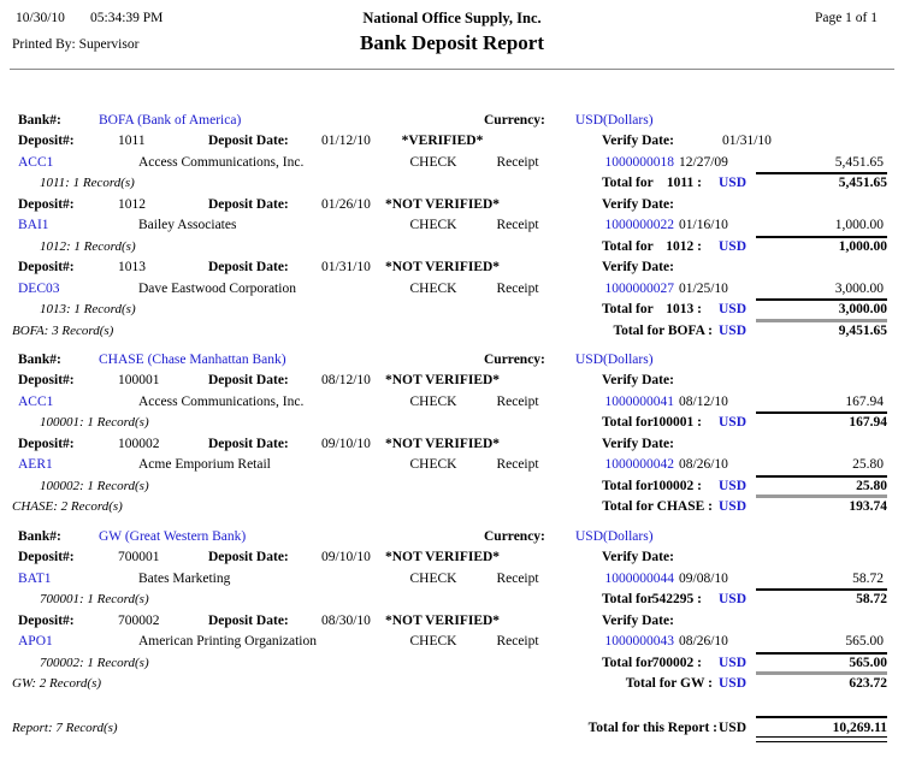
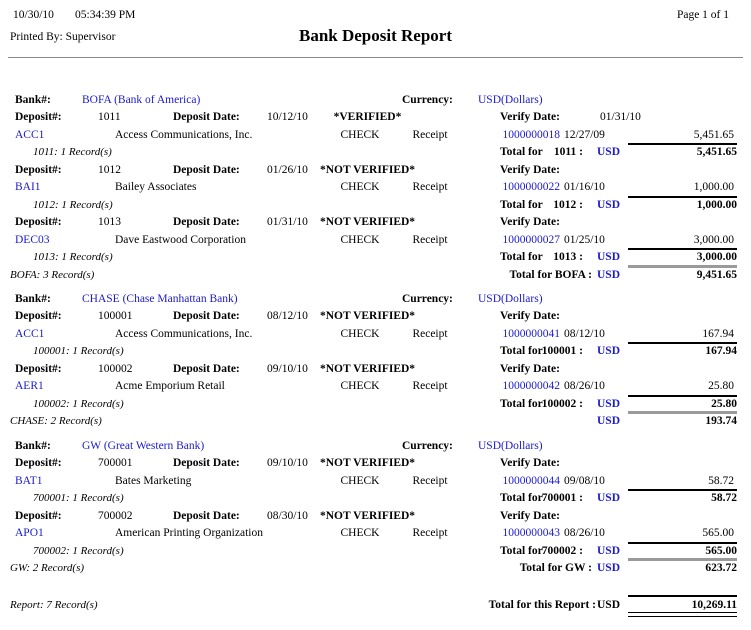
  10/30/10
  05:34:39 PM
- National Office Supply, Inc.
  Page 1 of 1
  Printed By: Supervisor
  Bank Deposit Report
  Bank#:
  BOFA (Bank of America)
  Currency:
  USD(Dollars)
  Deposit#:
  1011
  Deposit Date:
- 01/12/10
+ 10/12/10
  *VERIFIED*
  Verify Date:
  01/31/10
  ACC1
  Access Communications, Inc.
  CHECK
  Receipt
  1000000018
  12/27/09
  5,451.65
  1011: 1 Record(s)
  Total for
  1011 :
  USD
  5,451.65
  Deposit#:
  1012
  Deposit Date:
  01/26/10
  *NOT VERIFIED*
  Verify Date:
  BAI1
  Bailey Associates
  CHECK
  Receipt
  1000000022
  01/16/10
  1,000.00
  1012: 1 Record(s)
  Total for
  1012 :
  USD
  1,000.00
  Deposit#:
  1013
  Deposit Date:
  01/31/10
  *NOT VERIFIED*
  Verify Date:
  DEC03
  Dave Eastwood Corporation
  CHECK
  Receipt
  1000000027
  01/25/10
  3,000.00
  1013: 1 Record(s)
  Total for
  1013 :
  USD
  3,000.00
  BOFA: 3 Record(s)
  Total for BOFA :
  USD
  9,451.65
  Bank#:
  CHASE (Chase Manhattan Bank)
  Currency:
  USD(Dollars)
  Deposit#:
  100001
  Deposit Date:
  08/12/10
  *NOT VERIFIED*
  Verify Date:
  ACC1
  Access Communications, Inc.
  CHECK
  Receipt
  1000000041
  08/12/10
  167.94
  100001: 1 Record(s)
  Total for
  100001 :
  USD
  167.94
  Deposit#:
  100002
  Deposit Date:
  09/10/10
  *NOT VERIFIED*
  Verify Date:
  AER1
  Acme Emporium Retail
  CHECK
  Receipt
  1000000042
  08/26/10
  25.80
  100002: 1 Record(s)
  Total for
  100002 :
  USD
  25.80
  CHASE: 2 Record(s)
- Total for CHASE :
  USD
  193.74
  Bank#:
  GW (Great Western Bank)
  Currency:
  USD(Dollars)
  Deposit#:
  700001
  Deposit Date:
  09/10/10
  *NOT VERIFIED*
  Verify Date:
  BAT1
  Bates Marketing
  CHECK
  Receipt
  1000000044
  09/08/10
  58.72
  700001: 1 Record(s)
  Total for
- 542295 :
+ 700001 :
  USD
  58.72
  Deposit#:
  700002
  Deposit Date:
  08/30/10
  *NOT VERIFIED*
  Verify Date:
  APO1
  American Printing Organization
  CHECK
  Receipt
  1000000043
  08/26/10
  565.00
  700002: 1 Record(s)
  Total for
  700002 :
  USD
  565.00
  GW: 2 Record(s)
  Total for GW :
  USD
  623.72
  Report: 7 Record(s)
  Total for this Report :
  USD
  10,269.11
